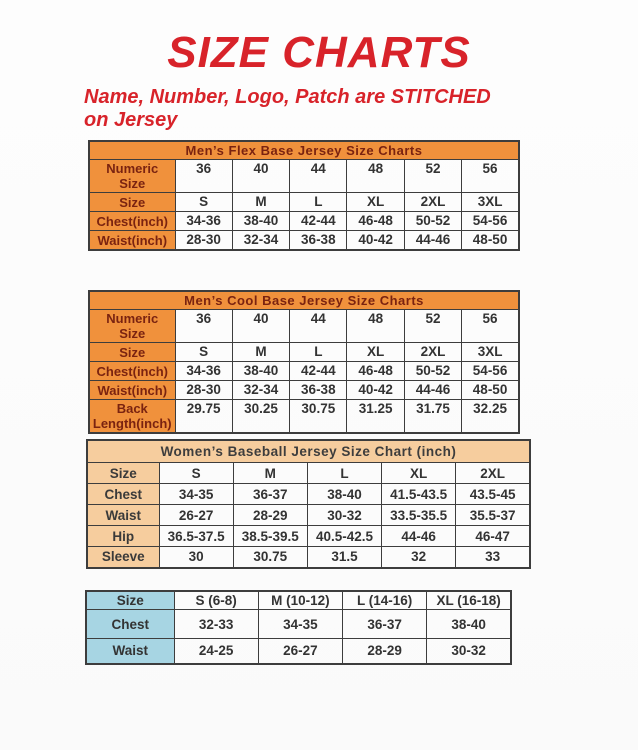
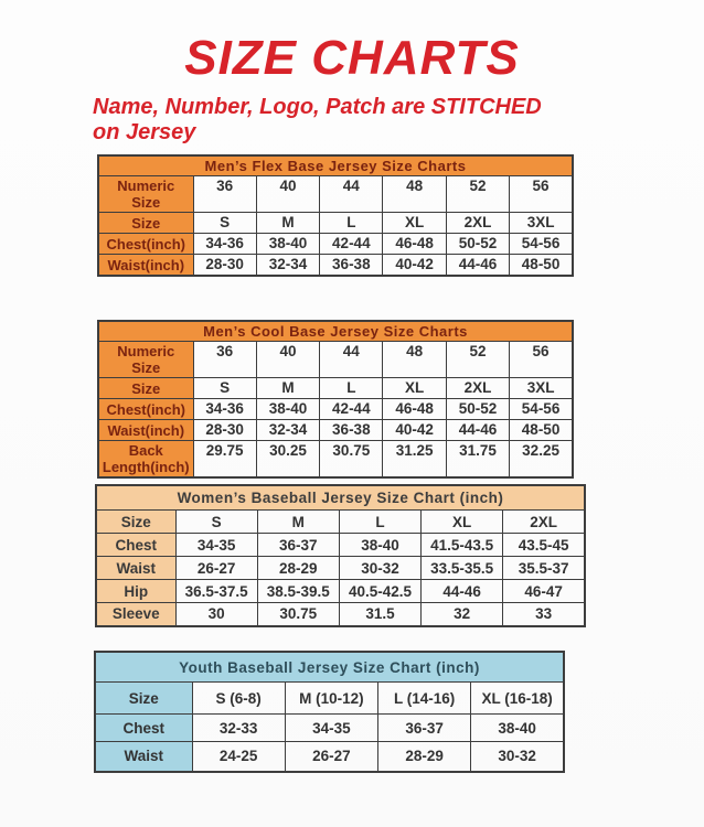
  SIZE CHARTS
  Name, Number, Logo, Patch are STITCHED
  on Jersey
  Men’s Flex Base Jersey Size Charts
  Numeric Size	36	40	44	48	52	56
  Size	S	M	L	XL	2XL	3XL
  Chest(inch)	34-36	38-40	42-44	46-48	50-52	54-56
  Waist(inch)	28-30	32-34	36-38	40-42	44-46	48-50
  Men’s Cool Base Jersey Size Charts
  Numeric Size	36	40	44	48	52	56
  Size	S	M	L	XL	2XL	3XL
  Chest(inch)	34-36	38-40	42-44	46-48	50-52	54-56
  Waist(inch)	28-30	32-34	36-38	40-42	44-46	48-50
  Back Length(inch)	29.75	30.25	30.75	31.25	31.75	32.25
  Women’s Baseball Jersey Size Chart (inch)
  Size	S	M	L	XL	2XL
  Chest	34-35	36-37	38-40	41.5-43.5	43.5-45
  Waist	26-27	28-29	30-32	33.5-35.5	35.5-37
  Hip	36.5-37.5	38.5-39.5	40.5-42.5	44-46	46-47
  Sleeve	30	30.75	31.5	32	33
+ Youth Baseball Jersey Size Chart (inch)
  Size	S (6-8)	M (10-12)	L (14-16)	XL (16-18)
  Chest	32-33	34-35	36-37	38-40
  Waist	24-25	26-27	28-29	30-32
